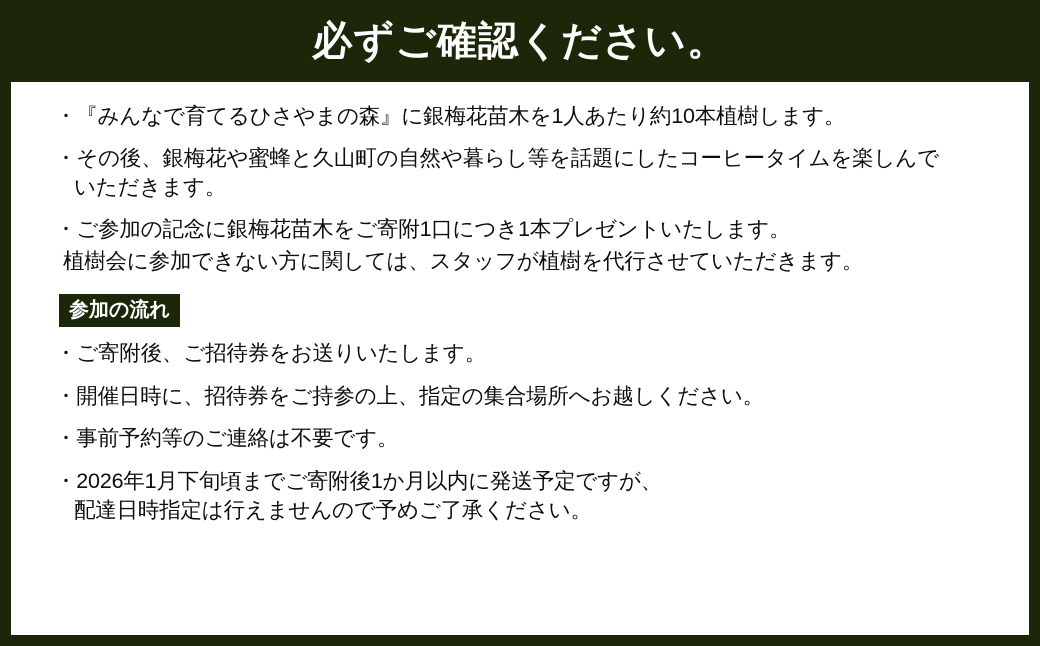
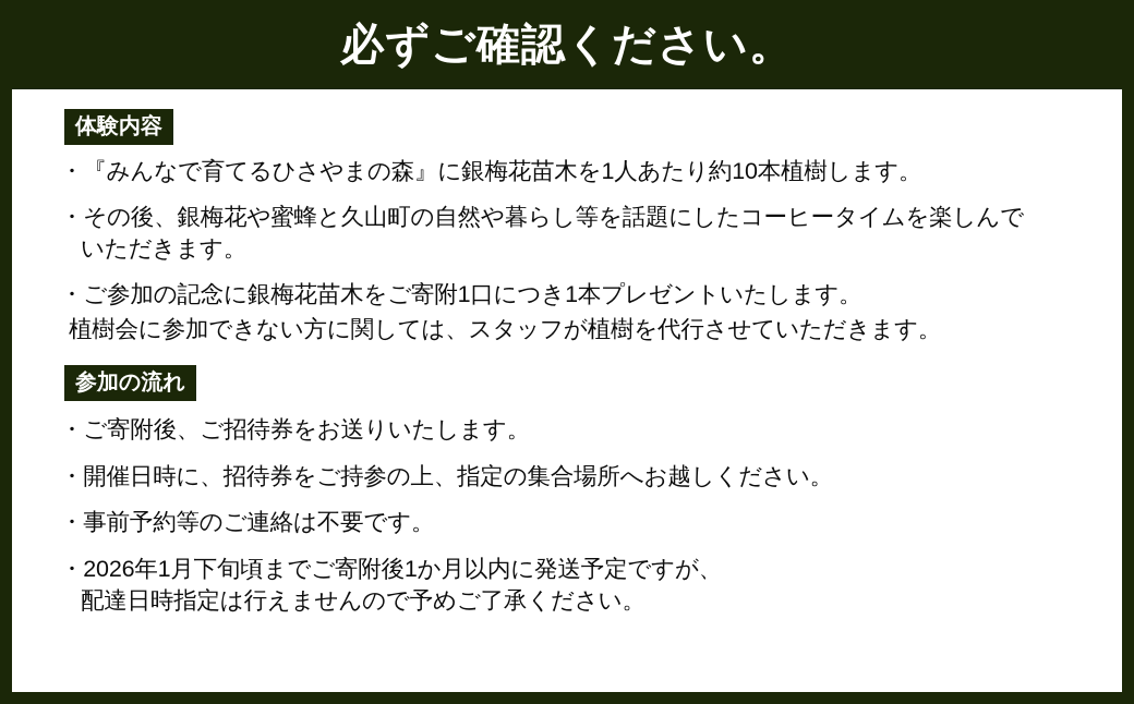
  必ずご確認ください。
+ 体験内容
  ・『みんなで育てるひさやまの森』に銀梅花苗木を1人あたり約10本植樹します。
  ・その後、銀梅花や蜜蜂と久山町の自然や暮らし等を話題にしたコーヒータイムを楽しんで
  いただきます。
  ・ご参加の記念に銀梅花苗木をご寄附1口につき1本プレゼントいたします。
  植樹会に参加できない方に関しては、スタッフが植樹を代行させていただきます。
  参加の流れ
  ・ご寄附後、ご招待券をお送りいたします。
  ・開催日時に、招待券をご持参の上、指定の集合場所へお越しください。
  ・事前予約等のご連絡は不要です。
  ・2026年1月下旬頃までご寄附後1か月以内に発送予定ですが、
  配達日時指定は行えませんので予めご了承ください。
